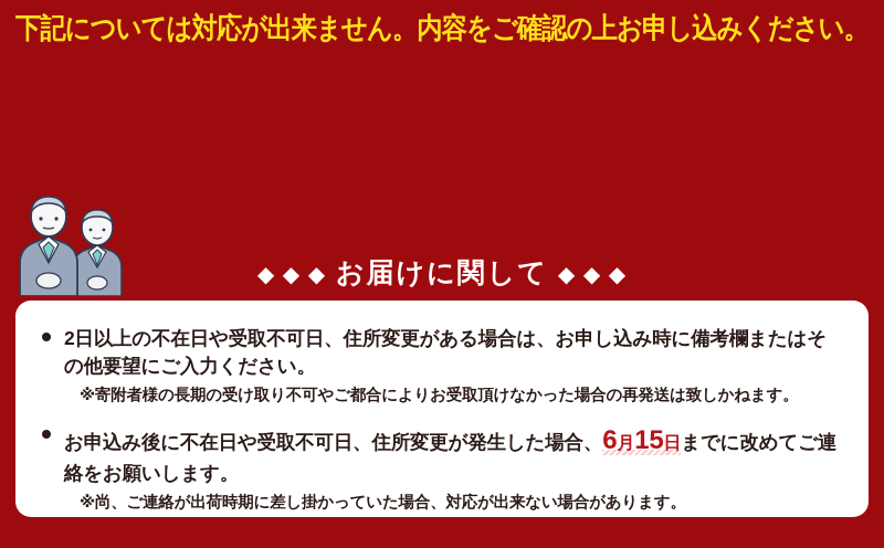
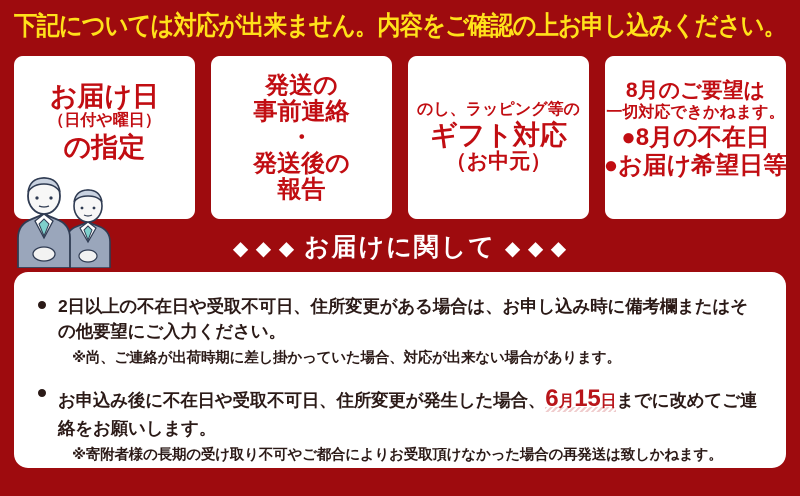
  下記については対応が出来ません。内容をご確認の上お申し込みください。
+ お届け日
+ （日付や曜日）
+ の指定
+ 発送の
+ 事前連絡
+ ・
+ 発送後の
+ 報告
+ のし、ラッピング等の
+ ギフト対応
+ （お中元）
+ 8月のご要望は
+ 一切対応できかねます。
+ ●8月の不在日
+ ●お届け希望日等
  ◆ ◆ ◆ お届けに関して ◆ ◆ ◆
  2日以上の不在日や受取不可日、住所変更がある場合は、お申し込み時に備考欄またはその他要望にご入力ください。
- ※寄附者様の長期の受け取り不可やご都合によりお受取頂けなかった場合の再発送は致しかねます。
+ ※尚、ご連絡が出荷時期に差し掛かっていた場合、対応が出来ない場合があります。
  お申込み後に不在日や受取不可日、住所変更が発生した場合、6月15日までに改めてご連絡をお願いします。
- ※尚、ご連絡が出荷時期に差し掛かっていた場合、対応が出来ない場合があります。
+ ※寄附者様の長期の受け取り不可やご都合によりお受取頂けなかった場合の再発送は致しかねます。
